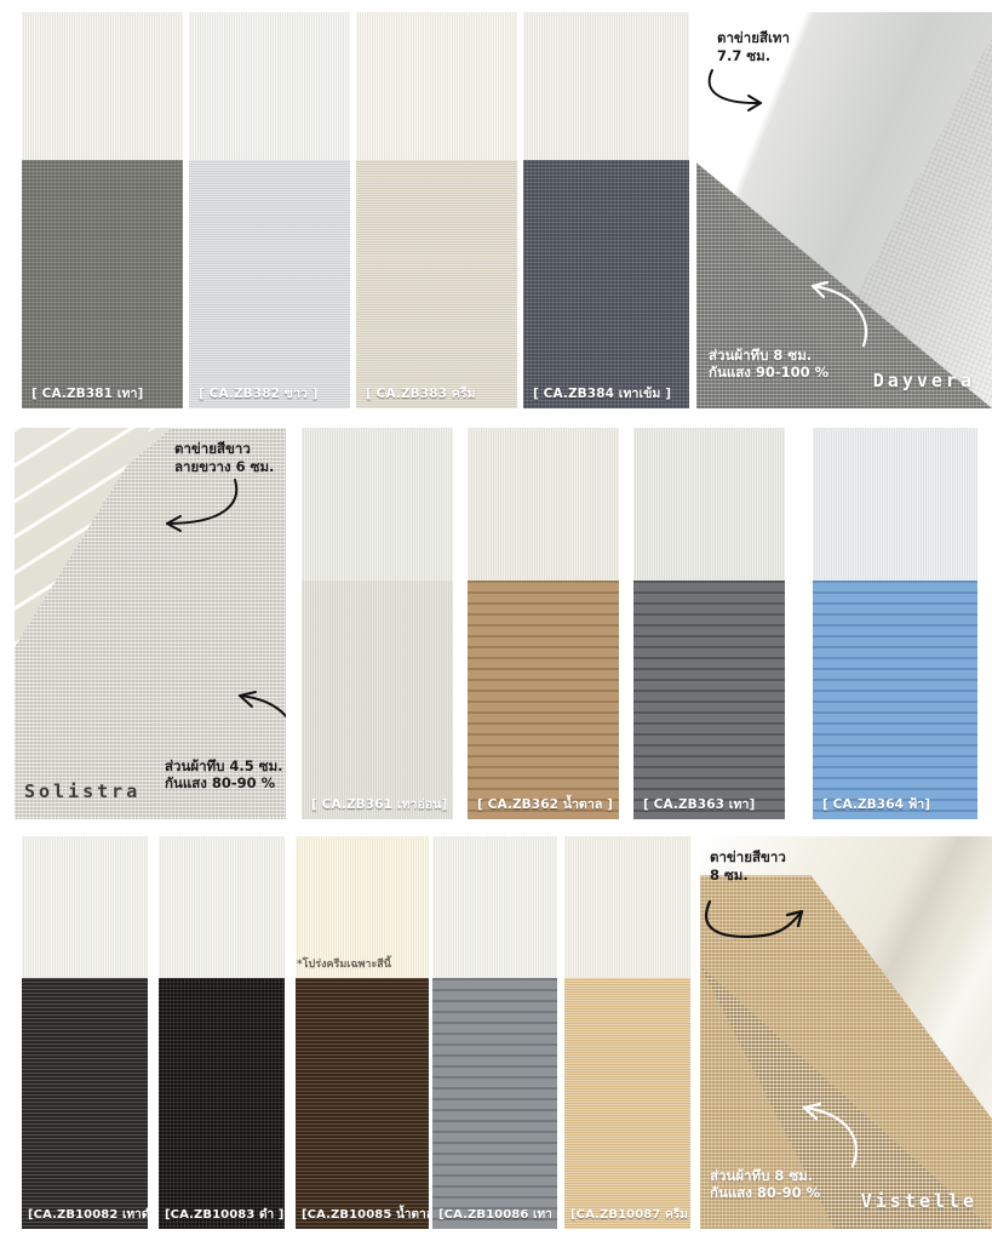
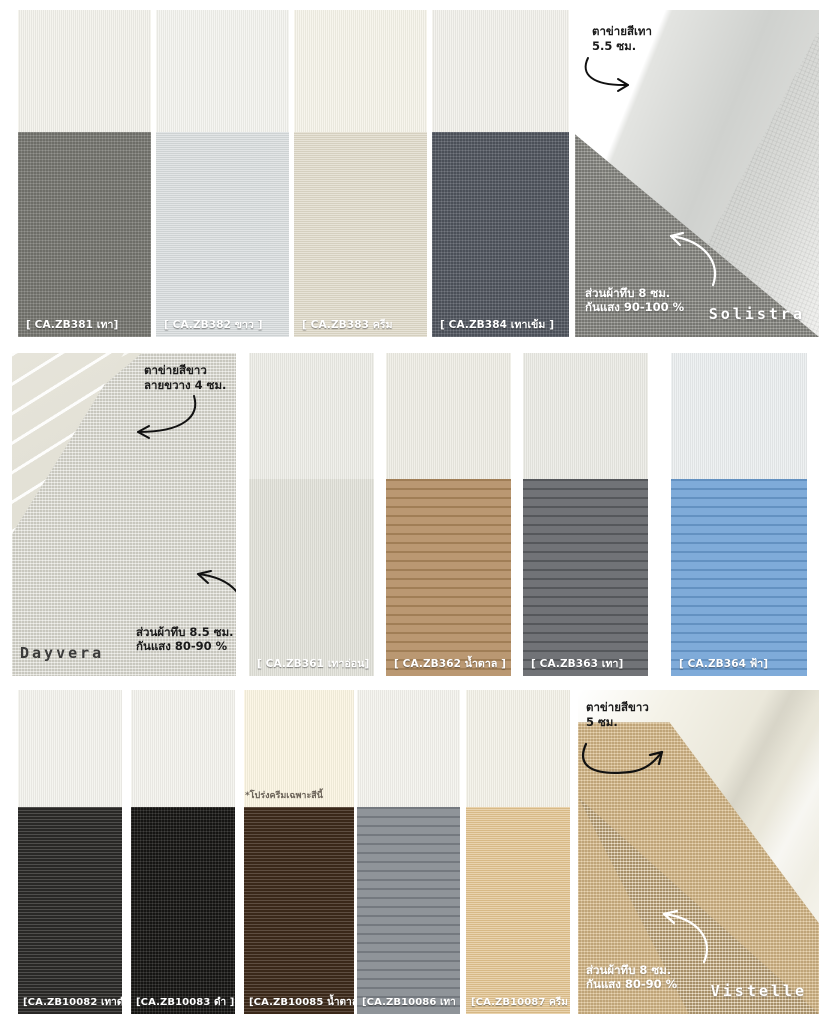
  [ CA.ZB381 เทา]
  [ CA.ZB382 ขาว ]
  [ CA.ZB383 ครีม
  [ CA.ZB384 เทาเข้ม ]
- Dayvera
+ Solistra
  ส่วนผ้าทึบ 8 ซม.
  กันแสง 90-100 %
  ตาข่ายสีเทา
- 7.7 ซม.
+ 5.5 ซม.
- Solistra
+ Dayvera
- ส่วนผ้าทึบ 4.5 ซม.
+ ส่วนผ้าทึบ 8.5 ซม.
  กันแสง 80-90 %
  ตาข่ายสีขาว
- ลายขวาง 6 ซม.
+ ลายขวาง 4 ซม.
  [ CA.ZB361 เทาอ่อน]
  [ CA.ZB362 น้ำตาล ]
  [ CA.ZB363 เทา]
  [ CA.ZB364 ฟ้า]
  [CA.ZB10082 เทา
  [CA.ZB10083 ดำ ]
  [CA.ZB10085 น้ำตา
  *โปร่งครีมเฉพาะสีนี้
  [CA.ZB10086 เทา
  [CA.ZB10087 ครีม
  Vistelle
  ส่วนผ้าทึบ 8 ซม.
  กันแสง 80-90 %
  ตาข่ายสีขาว
- 8 ซม.
+ 5 ซม.
